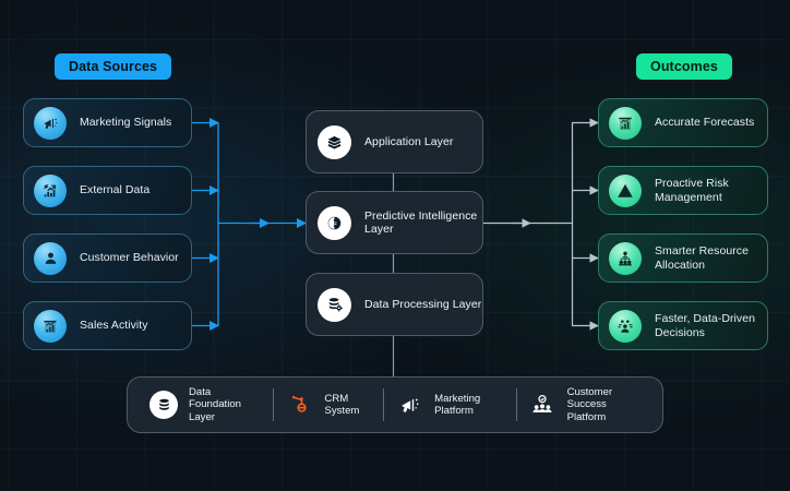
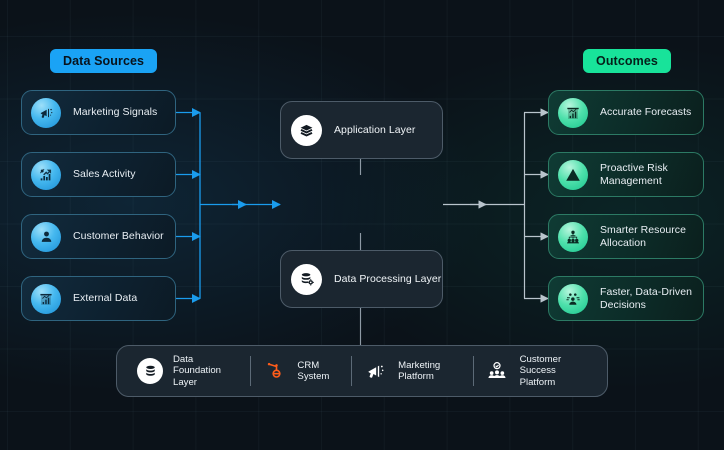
  Data Sources
  Outcomes
  Marketing Signals
- External Data
+ Sales Activity
  Customer Behavior
- Sales Activity
+ External Data
  Application Layer
- Predictive Intelligence Layer
  Data Processing Layer
  Accurate Forecasts
  Proactive Risk Management
  Smarter Resource Allocation
  Faster, Data-Driven Decisions
  Data Foundation Layer
  CRM System
  Marketing Platform
  Customer Success Platform
